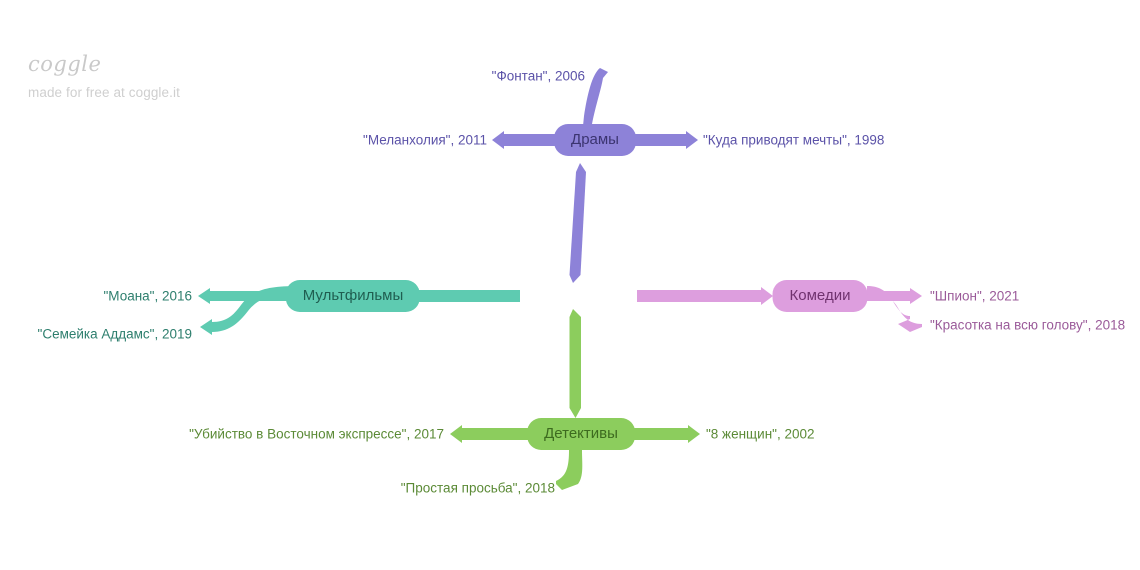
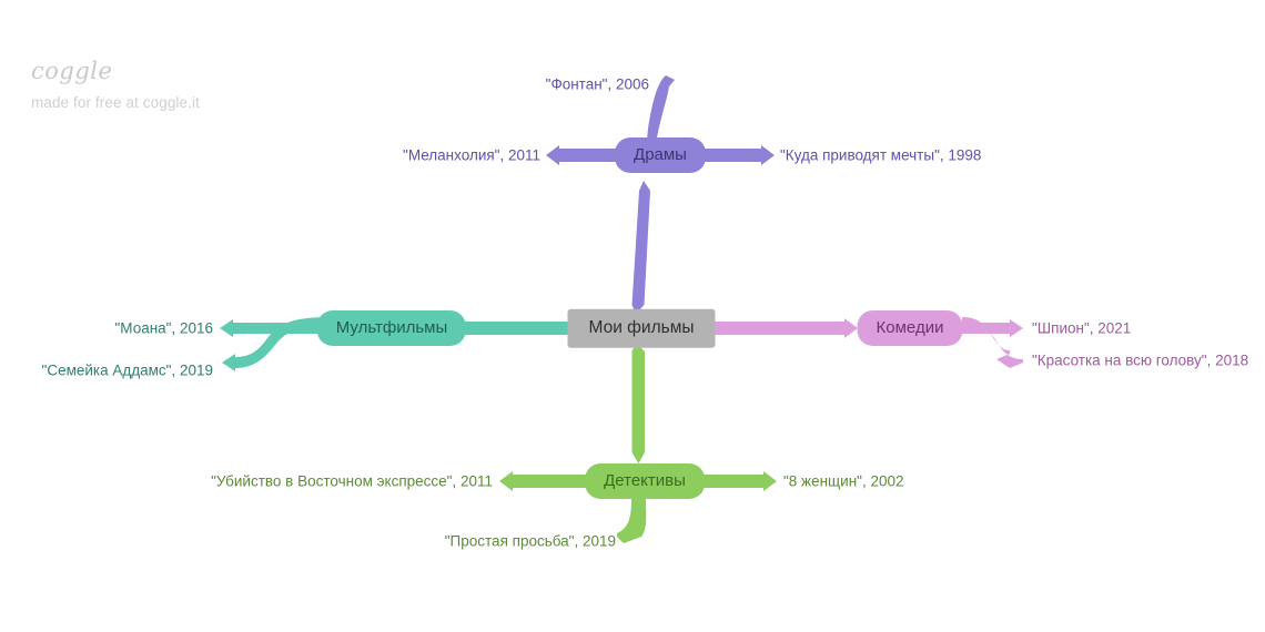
  coggle
  made for free at coggle.it
+ Мои фильмы
  Драмы
  Мультфильмы
  Комедии
  Детективы
  "Фонтан", 2006
  "Меланхолия", 2011
  "Куда приводят мечты", 1998
  "Моана", 2016
  "Семейка Аддамс", 2019
  "Шпион", 2021
  "Красотка на всю голову", 2018
- "Убийство в Восточном экспрессе", 2017
+ "Убийство в Восточном экспрессе", 2011
  "8 женщин", 2002
- "Простая просьба", 2018
+ "Простая просьба", 2019
